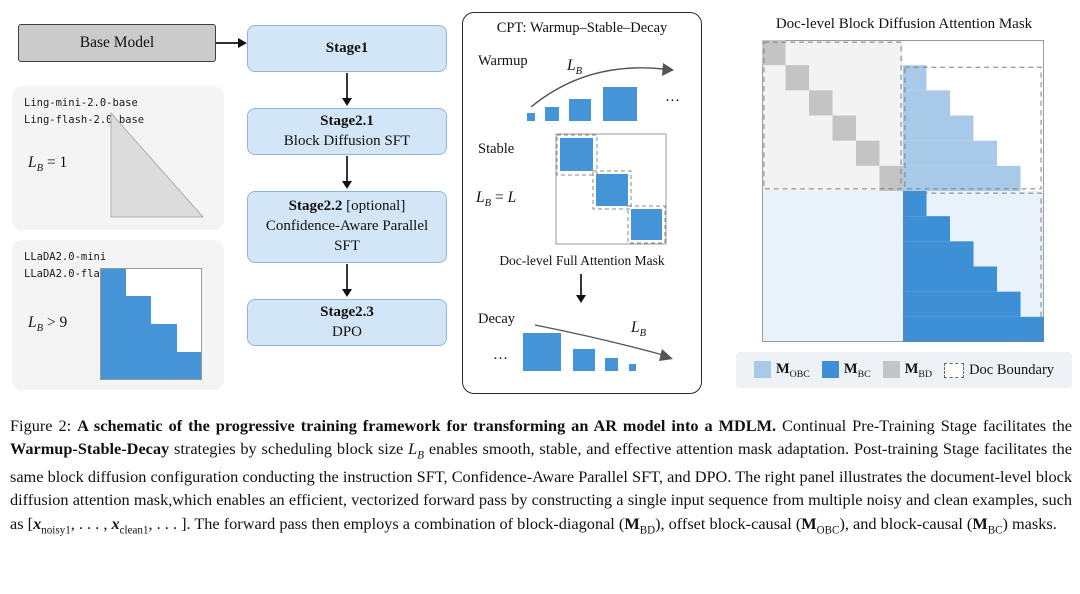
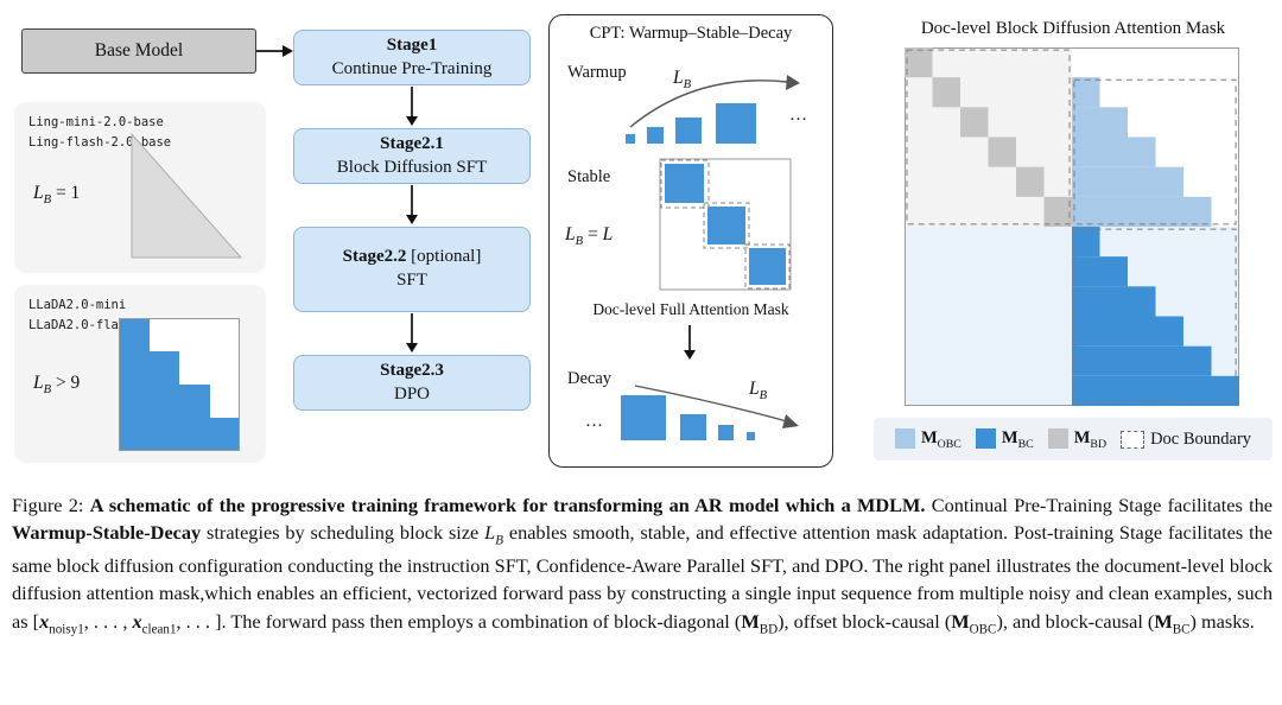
  Base Model
  Ling-mini-2.0-base
  Ling-flash-2.0base
  LB = 1
  LLaDA2.0-mini
  LLaDA2.0-fla
  LB > 9
  Stage1
+ Continue Pre-Training
  Stage2.1
  Block Diffusion SFT
  Stage2.2 [optional]
- Confidence-Aware Parallel
  SFT
  Stage2.3
  DPO
  CPT: Warmup–Stable–Decay
  Warmup
  LB
  …
  Stable
  LB = L
  Doc-level Full Attention Mask
  Decay
  …
  LB
  Doc-level Block Diffusion Attention Mask
  MOBC
  MBC
  MBD
  Doc Boundary
- Figure 2: A schematic of the progressive training framework for transforming an AR model into a MDLM. Continual Pre-Training Stage facilitates the Warmup-Stable-Decay strategies by scheduling block size LB enables smooth, stable, and effective attention mask adaptation. Post-training Stage facilitates the same block diffusion configuration conducting the instruction SFT, Confidence-Aware Parallel SFT, and DPO. The right panel illustrates the document-level block diffusion attention mask,which enables an efficient, vectorized forward pass by constructing a single input sequence from multiple noisy and clean examples, such as [xnoisy1, . . . , xclean1, . . . ]. The forward pass then employs a combination of block-diagonal (MBD), offset block-causal (MOBC), and block-causal (MBC) masks.
+ Figure 2: A schematic of the progressive training framework for transforming an AR model which a MDLM. Continual Pre-Training Stage facilitates the Warmup-Stable-Decay strategies by scheduling block size LB enables smooth, stable, and effective attention mask adaptation. Post-training Stage facilitates the same block diffusion configuration conducting the instruction SFT, Confidence-Aware Parallel SFT, and DPO. The right panel illustrates the document-level block diffusion attention mask,which enables an efficient, vectorized forward pass by constructing a single input sequence from multiple noisy and clean examples, such as [xnoisy1, . . . , xclean1, . . . ]. The forward pass then employs a combination of block-diagonal (MBD), offset block-causal (MOBC), and block-causal (MBC) masks.
